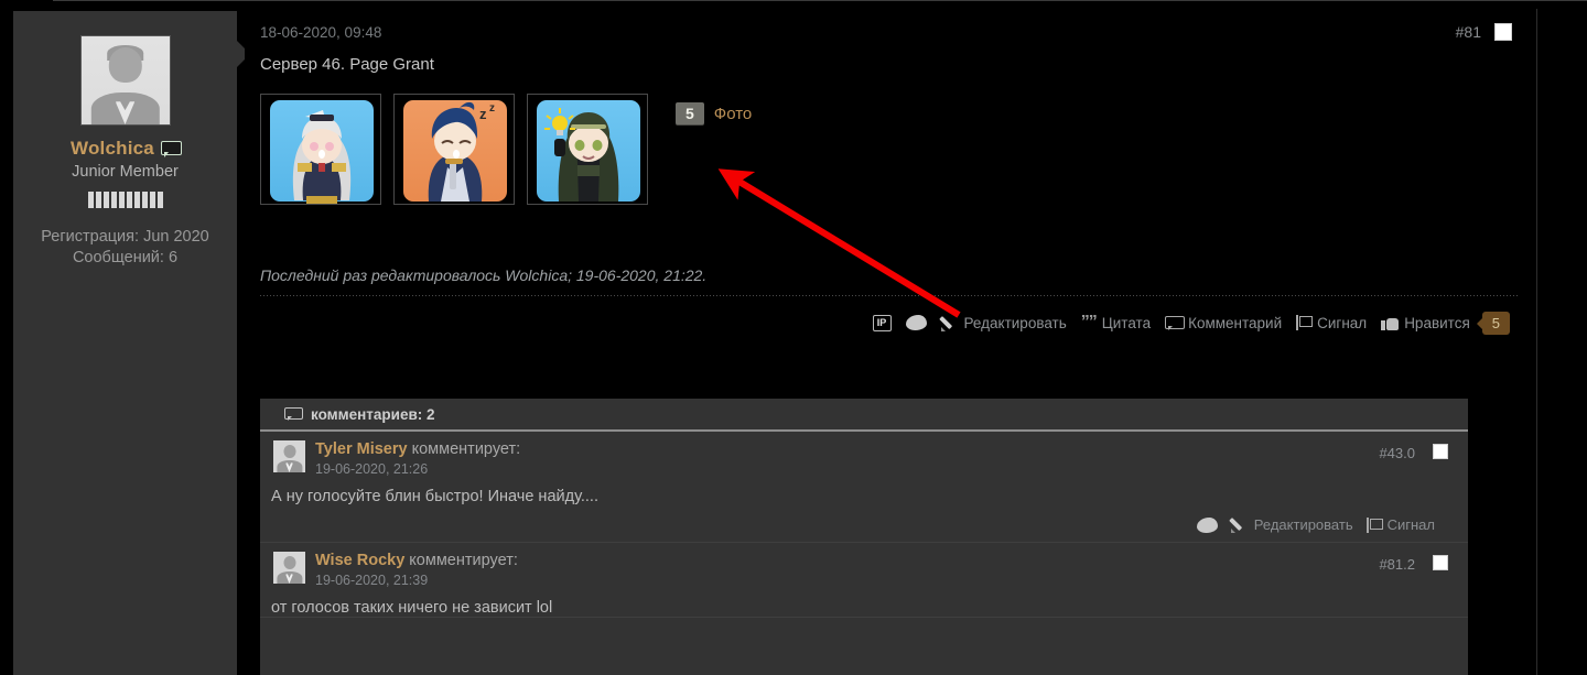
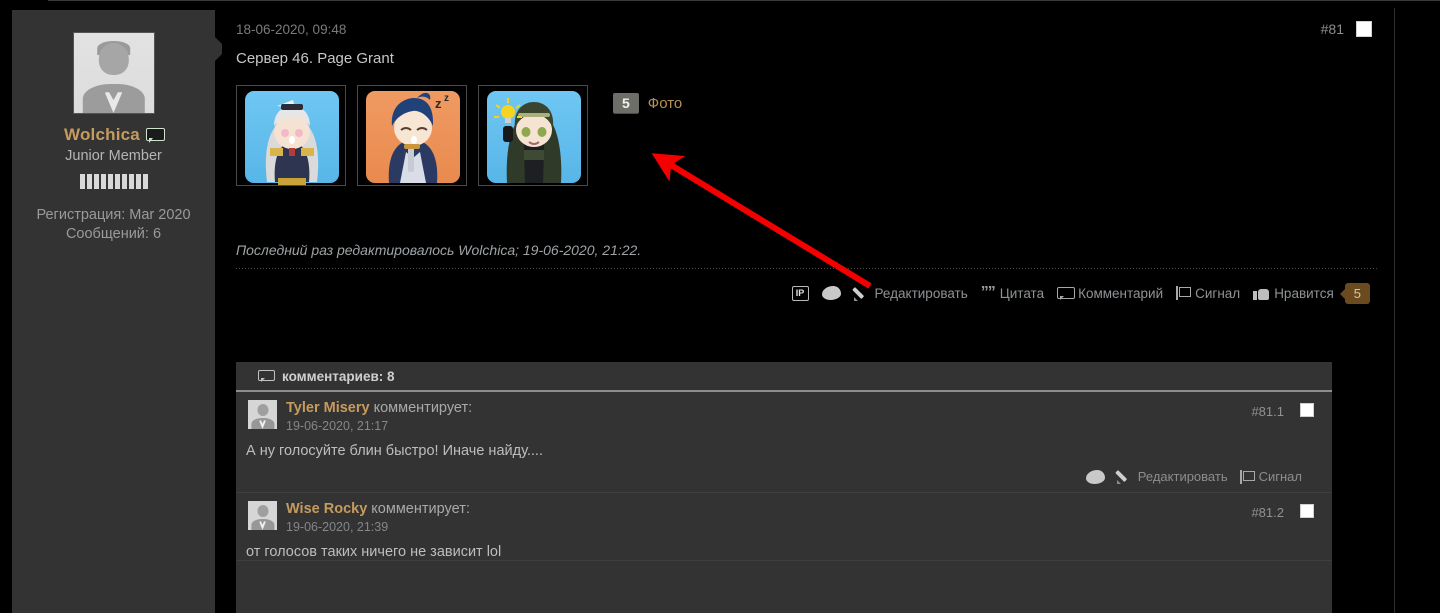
  Wolchica
  Junior Member
- Регистрация: Jun 2020
+ Регистрация: Mar 2020
  Сообщений: 6
  18-06-2020, 09:48
  #81
  Сервер 46. Page Grant
  z
  z
  5
  Фото
  Последний раз редактировалось Wolchica; 19-06-2020, 21:22.
  IP
  Редактировать
  ””
  Цитата
  Комментарий
  Сигнал
  Нравится
  5
- комментариев: 2
+ комментариев: 8
  Tyler Misery комментирует:
- 19-06-2020, 21:26
+ 19-06-2020, 21:17
- #43.0
+ #81.1
  А ну голосуйте блин быстро! Иначе найду....
  Редактировать
  Сигнал
  Wise Rocky комментирует:
  19-06-2020, 21:39
  #81.2
  от голосов таких ничего не зависит lol
